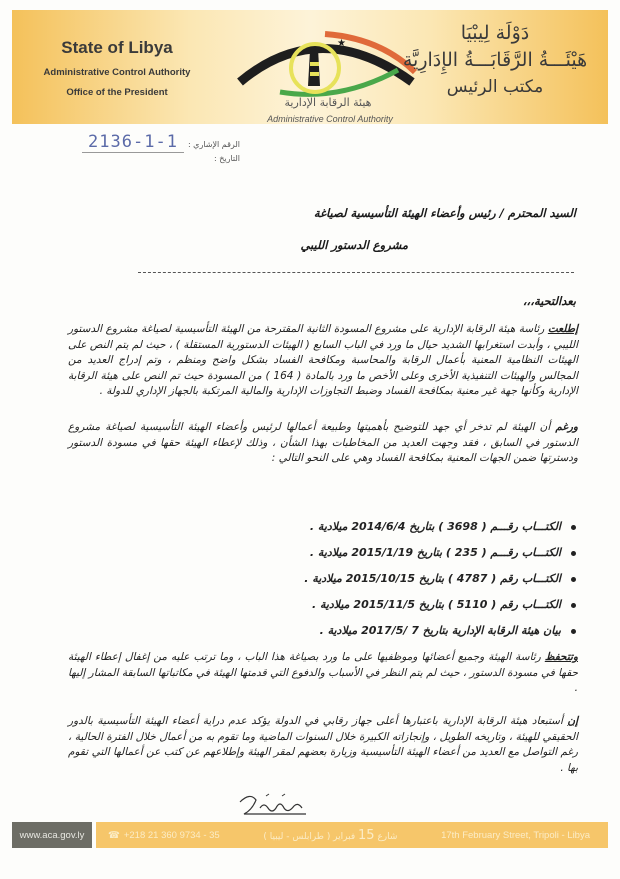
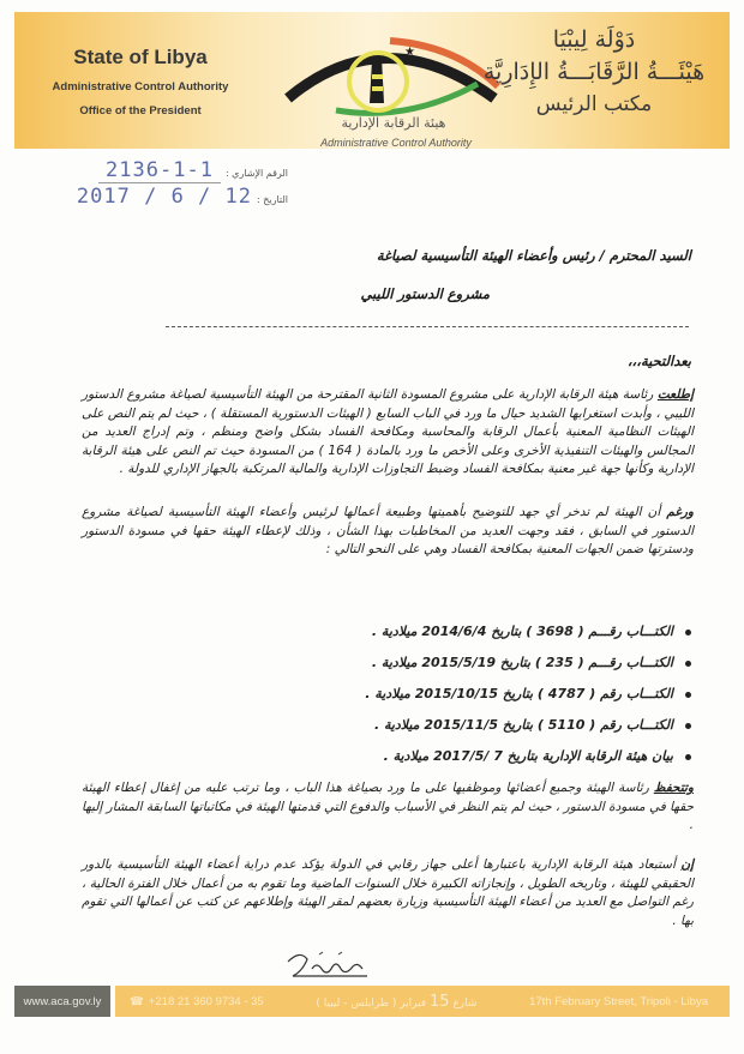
  State of Libya
  Administrative Control Authority
  Office of the President
  ★
  Administrative Control Authority
  هيئة الرقابة الإدارية
  دَوْلَة لِيبْيَا
  هَيْئَـــةُ الرَّقَابَـــةُ الإِدَارِيَّة
  مكتب الرئيس
  الرقم الإشاري :
  2136-1-1
  التاريخ :
+ 2017 / 6 / 12
  السيد المحترم / رئيس وأعضاء الهيئة التأسيسية لصياغة
  مشروع الدستور الليبي
  بعدالتحية،،،
  إطلعت رئاسة هيئة الرقابة الإدارية على مشروع المسودة الثانية المقترحة من الهيئة التأسيسية لصياغة مشروع الدستور الليبي ، وأبدت استغرابها الشديد حيال ما ورد في الباب السابع ( الهيئات الدستورية المستقلة ) ، حيث لم يتم النص على الهيئات النظامية المعنية بأعمال الرقابة والمحاسبة ومكافحة الفساد بشكل واضح ومنظم ، وتم إدراج العديد من المجالس والهيئات التنفيذية الأخرى وعلى الأخص ما ورد بالمادة ( 164 ) من المسودة حيث تم النص على هيئة الرقابة الإدارية وكأنها جهة غير معنية بمكافحة الفساد وضبط التجاوزات الإدارية والمالية المرتكبة بالجهاز الإداري للدولة .
  ورغم أن الهيئة لم تدخر أي جهد للتوضيح بأهميتها وطبيعة أعمالها لرئيس وأعضاء الهيئة التأسيسية لصياغة مشروع الدستور في السابق ، فقد وجهت العديد من المخاطبات بهذا الشأن ، وذلك لإعطاء الهيئة حقها في مسودة الدستور ودسترتها ضمن الجهات المعنية بمكافحة الفساد وهي على النحو التالي :
  الكتـــاب رقـــم ( 3698 ) بتاريخ 2014/6/4 ميلادية .
- الكتـــاب رقـــم ( 235 ) بتاريخ 2015/1/19 ميلادية .
+ الكتـــاب رقـــم ( 235 ) بتاريخ 2015/5/19 ميلادية .
  الكتـــاب رقم ( 4787 ) بتاريخ 2015/10/15 ميلادية .
  الكتـــاب رقم ( 5110 ) بتاريخ 2015/11/5 ميلادية .
  بيان هيئة الرقابة الإدارية بتاريخ 7 /2017/5 ميلادية .
  وتتحفظ رئاسة الهيئة وجميع أعضائها وموظفيها على ما ورد بصياغة هذا الباب ، وما ترتب عليه من إغفال إعطاء الهيئة حقها في مسودة الدستور ، حيث لم يتم النظر في الأسباب والدفوع التي قدمتها الهيئة في مكاتباتها السابقة المشار إليها .
  إن أستبعاد هيئة الرقابة الإدارية باعتبارها أعلى جهاز رقابي في الدولة يؤكد عدم دراية أعضاء الهيئة التأسيسية بالدور الحقيقي للهيئة ، وتاريخه الطويل ، وإنجازاته الكبيرة خلال السنوات الماضية وما تقوم به من أعمال خلال الفترة الحالية ، رغم التواصل مع العديد من أعضاء الهيئة التأسيسية وزيارة بعضهم لمقر الهيئة وإطلاعهم عن كتب عن أعمالها التي تقوم بها .
  www.aca.gov.ly
  ☎ +218 21 360 9734 - 35
  شارع 15 فبراير ( طرابلس - ليبيا )
  17th February Street, Tripoli - Libya
